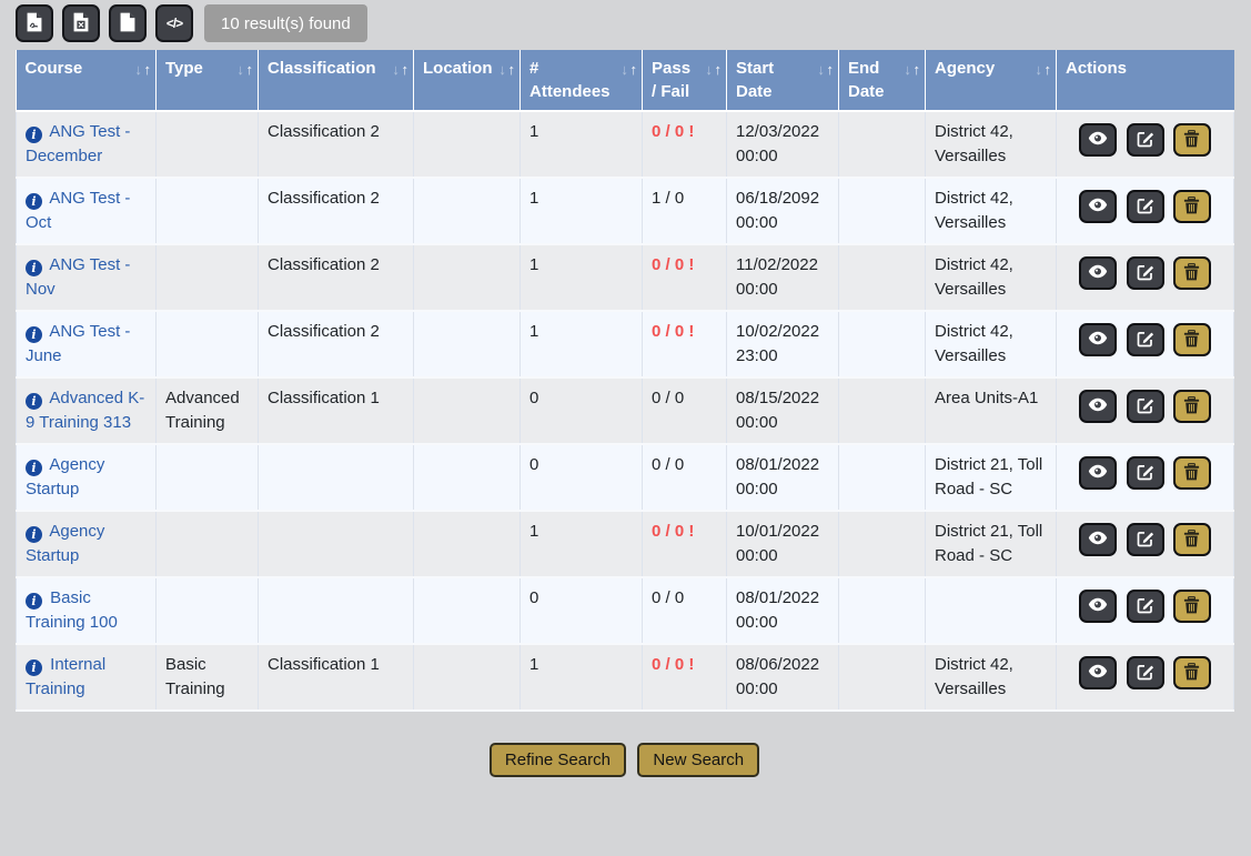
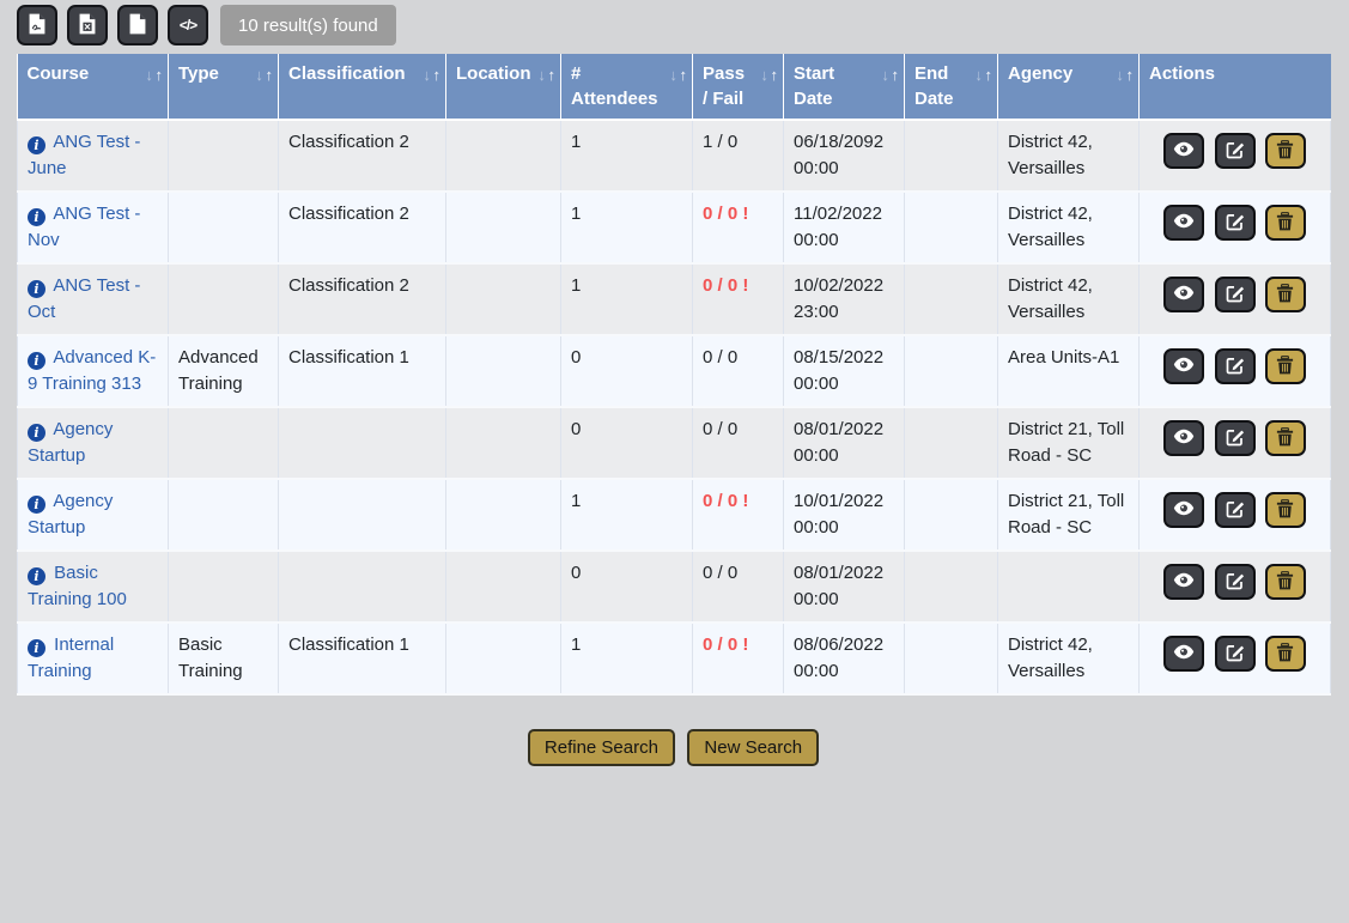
  </>
  10 result(s) found
  Course ↓ ↑	Type ↓ ↑	Classification ↓ ↑	Location ↓ ↑	# Attendees ↓ ↑	Pass / Fail ↓ ↑	Start Date ↓ ↑	End Date ↓ ↑	Agency ↓ ↑	Actions
- i ANG Test - December		Classification 2		1	0 / 0 !	12/03/2022 00:00		District 42, Versailles
- i ANG Test - Oct		Classification 2		1	1 / 0	06/18/2092 00:00		District 42, Versailles
+ i ANG Test - June		Classification 2		1	1 / 0	06/18/2092 00:00		District 42, Versailles
  i ANG Test - Nov		Classification 2		1	0 / 0 !	11/02/2022 00:00		District 42, Versailles
- i ANG Test - June		Classification 2		1	0 / 0 !	10/02/2022 23:00		District 42, Versailles
+ i ANG Test - Oct		Classification 2		1	0 / 0 !	10/02/2022 23:00		District 42, Versailles
  i Advanced K-9 Training 313	Advanced Training	Classification 1		0	0 / 0	08/15/2022 00:00		Area Units-A1
  i Agency Startup				0	0 / 0	08/01/2022 00:00		District 21, Toll Road - SC
  i Agency Startup				1	0 / 0 !	10/01/2022 00:00		District 21, Toll Road - SC
  i Basic Training 100				0	0 / 0	08/01/2022 00:00
  i Internal Training	Basic Training	Classification 1		1	0 / 0 !	08/06/2022 00:00		District 42, Versailles
  Refine Search New Search
